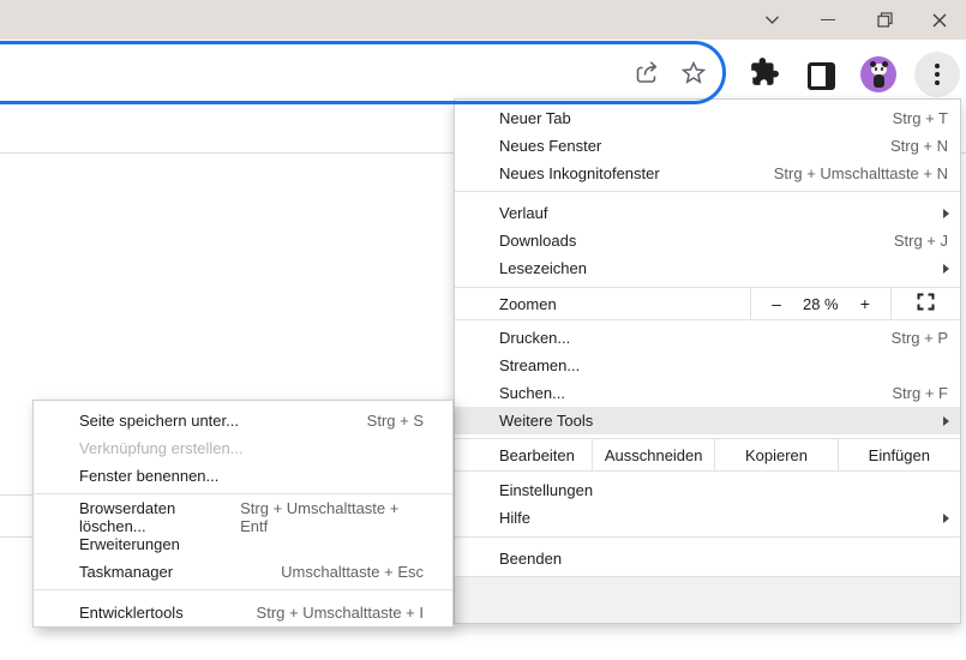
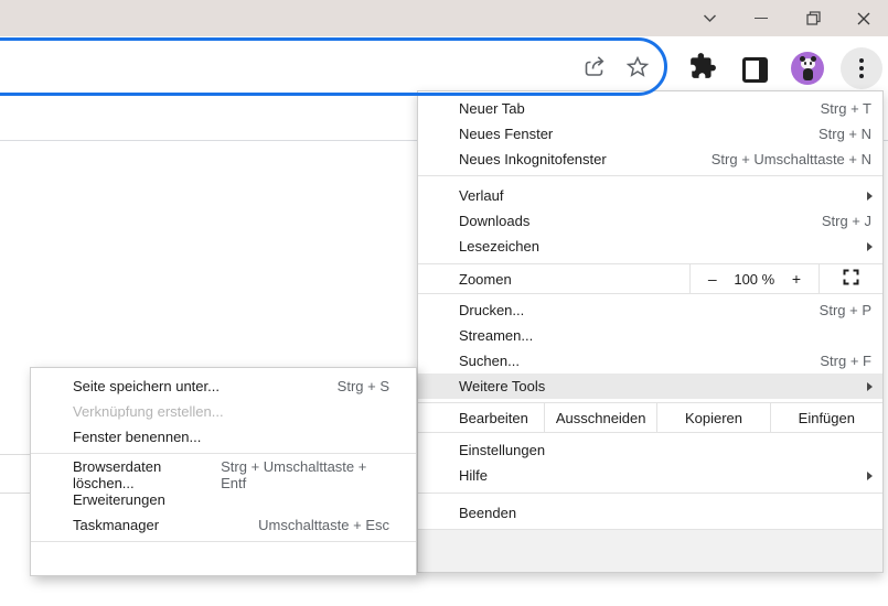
  Neuer Tab
  Strg + T
  Neues Fenster
  Strg + N
  Neues Inkognitofenster
  Strg + Umschalttaste + N
  Verlauf
  Downloads
  Strg + J
  Lesezeichen
  Zoomen
  –
- 28 %
+ 100 %
  +
  Drucken...
  Strg + P
  Streamen...
  Suchen...
  Strg + F
  Weitere Tools
  Bearbeiten
  Ausschneiden
  Kopieren
  Einfügen
  Einstellungen
  Hilfe
  Beenden
  Seite speichern unter...
  Strg + S
  Verknüpfung erstellen...
  Fenster benennen...
  Browserdaten löschen...
  Strg + Umschalttaste + Entf
  Erweiterungen
  Taskmanager
  Umschalttaste + Esc
- Entwicklertools
- Strg + Umschalttaste + I
